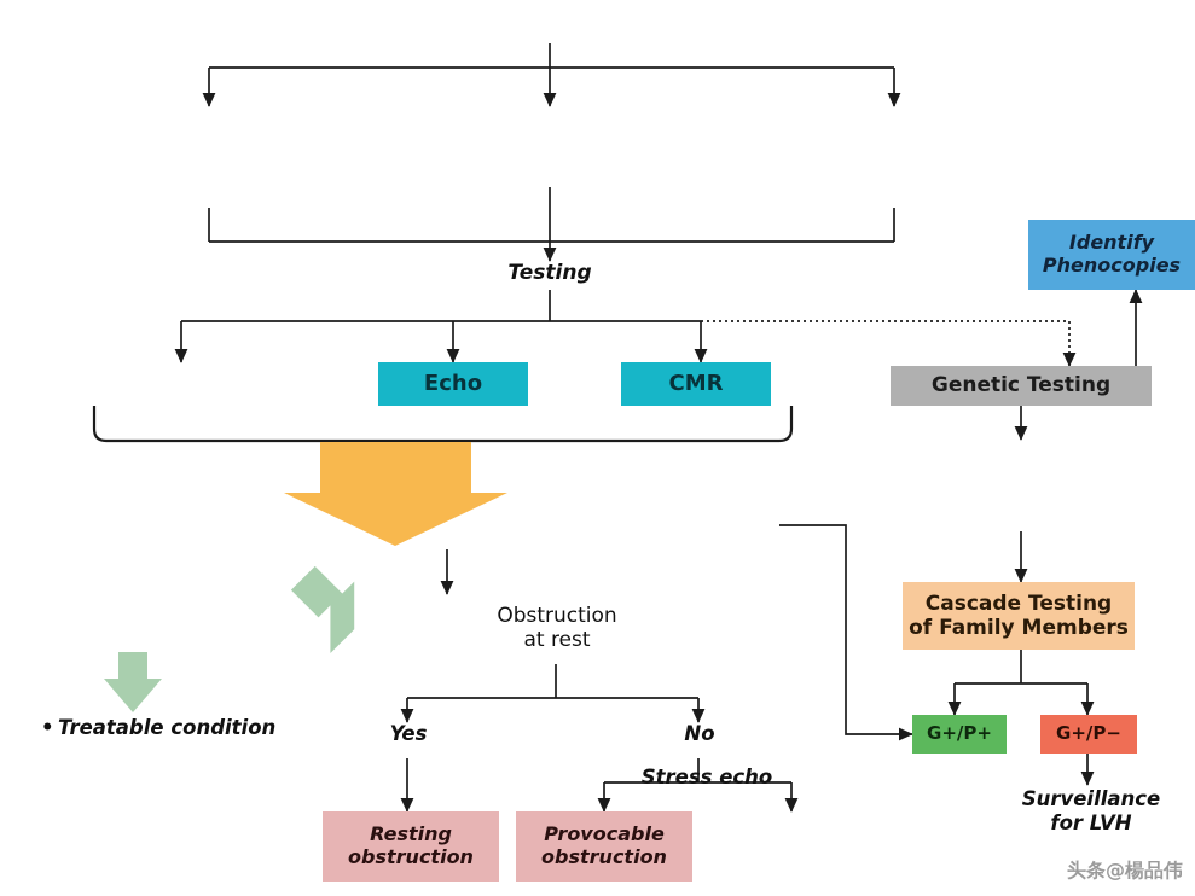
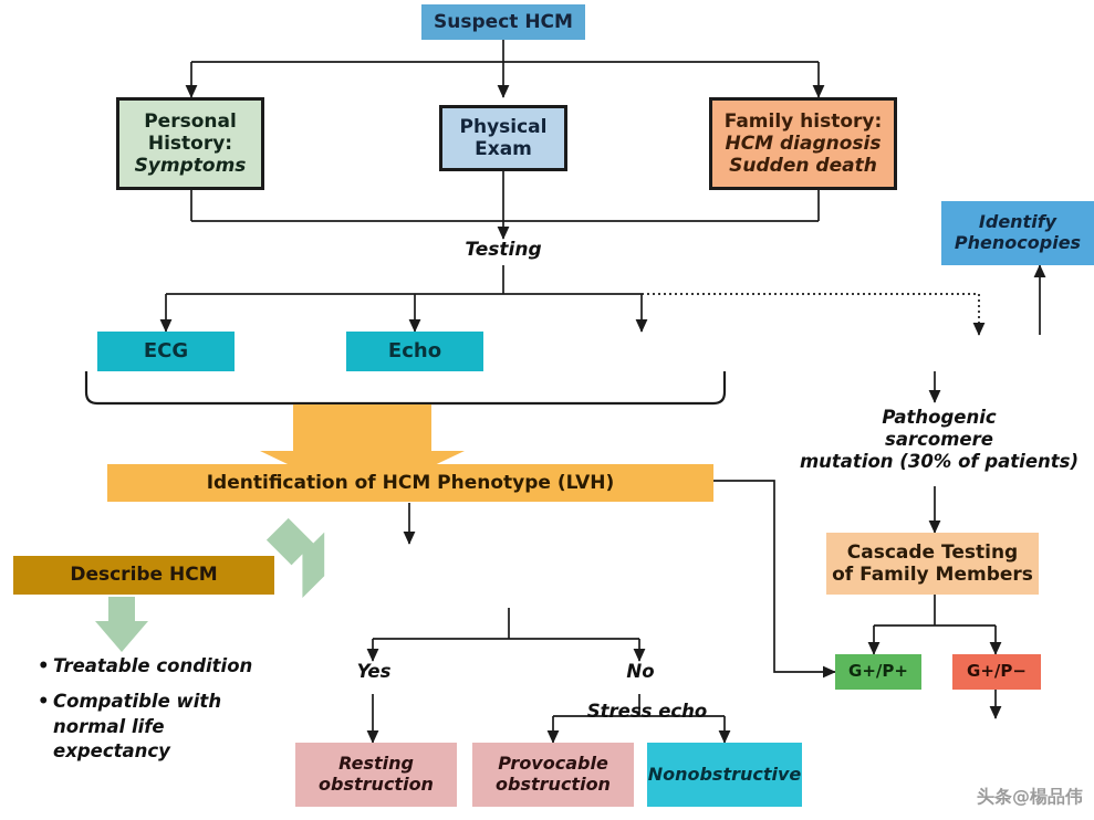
+ Suspect HCM
+ Personal
+ History:
+ Symptoms
+ Physical
+ Exam
+ Family history:
+ HCM diagnosis
+ Sudden death
  Testing
+ ECG
  Echo
- CMR
- Genetic Testing
  Identify
  Phenocopies
+ Pathogenic
+ sarcomere
+ mutation (30% of patients)
+ Identification of HCM Phenotype (LVH)
+ Describe HCM
  Cascade Testing
  of Family Members
- Obstruction
- at rest
  Yes
  No
  Stress echo
  Resting
  obstruction
  Provocable
  obstruction
+ Nonobstructive
  G+/P+
  G+/P−
- Surveillance
- for LVH
  Treatable condition
+ Compatible with normal life expectancy
  头条@楊品伟
